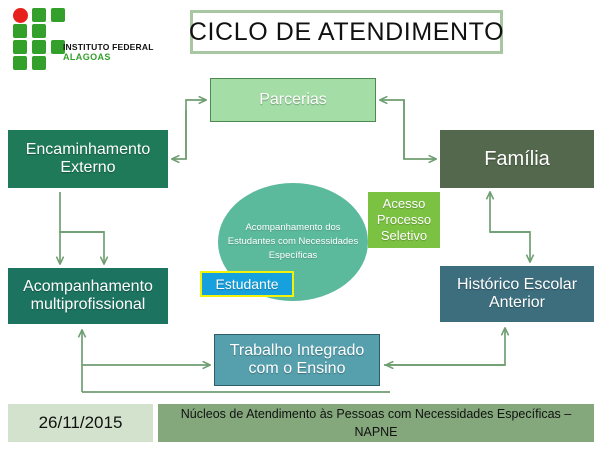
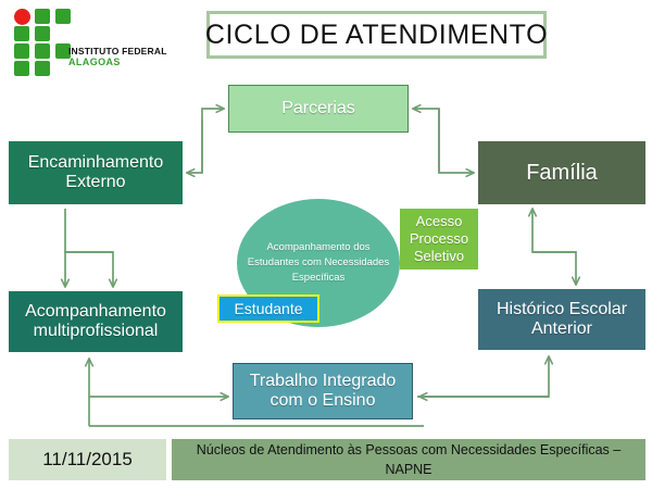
  INSTITUTO FEDERAL
  ALAGOAS
  CICLO DE ATENDIMENTO
  Parcerias
  Encaminhamento Externo
  Família
  Acompanhamento multiprofissional
  Histórico Escolar Anterior
  Trabalho Integrado com o Ensino
  Acompanhamento dos Estudantes com Necessidades Específicas
  Acesso Processo Seletivo
  Estudante
- 26/11/2015
+ 11/11/2015
  Núcleos de Atendimento às Pessoas com Necessidades Específicas – NAPNE
